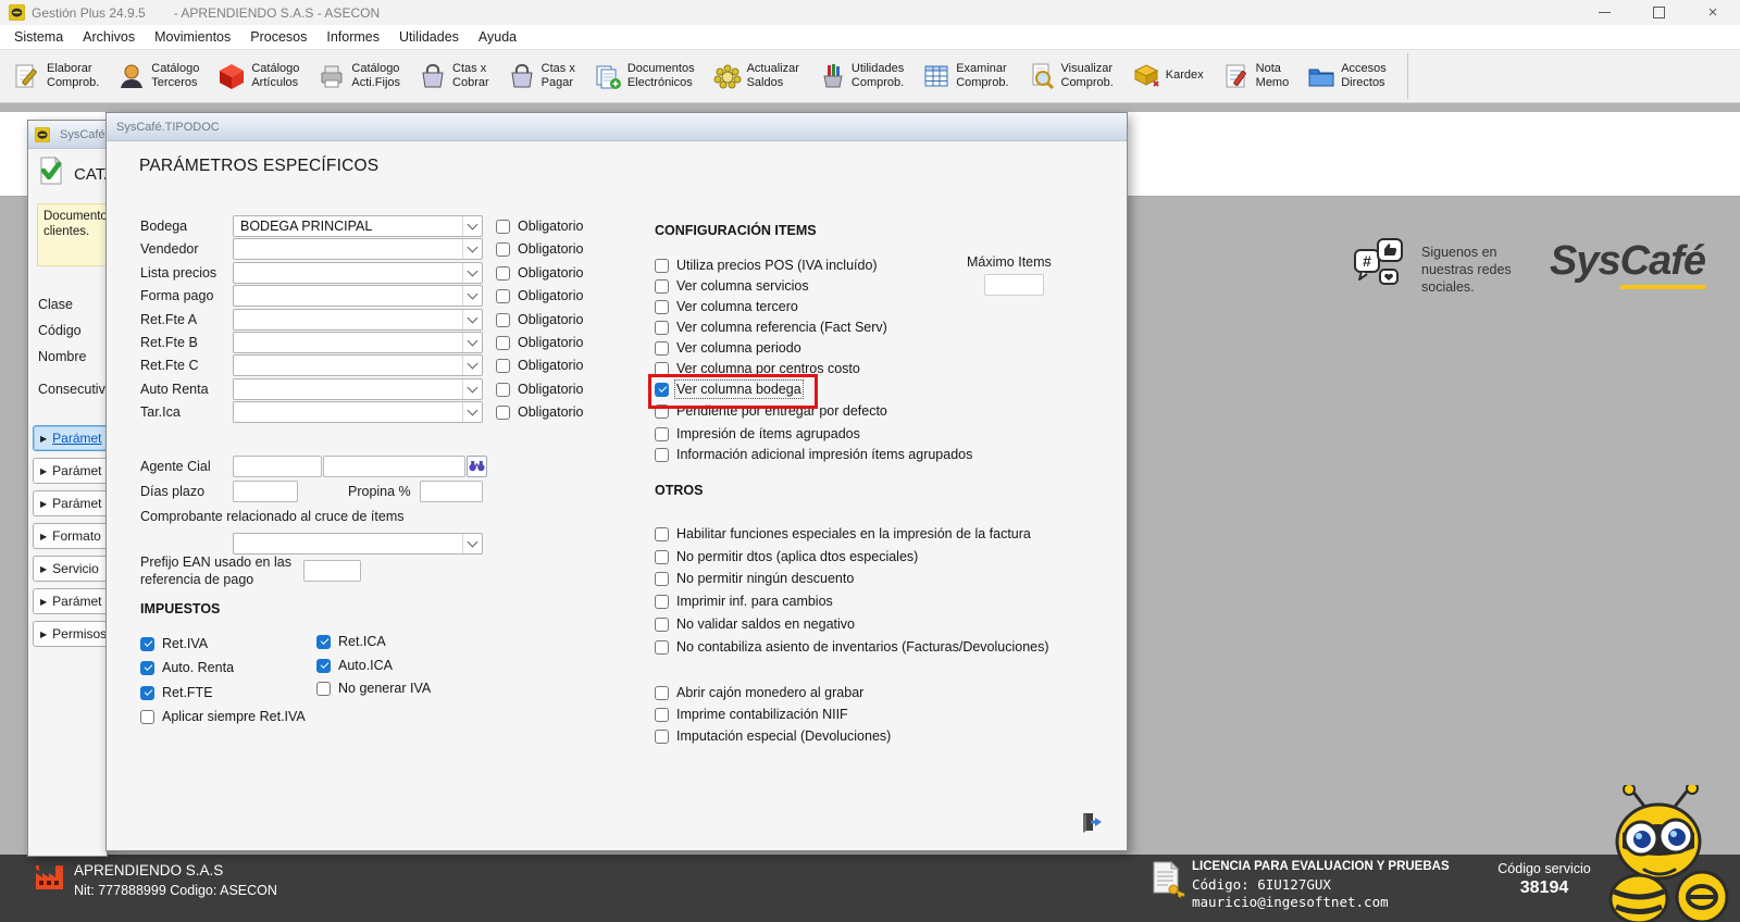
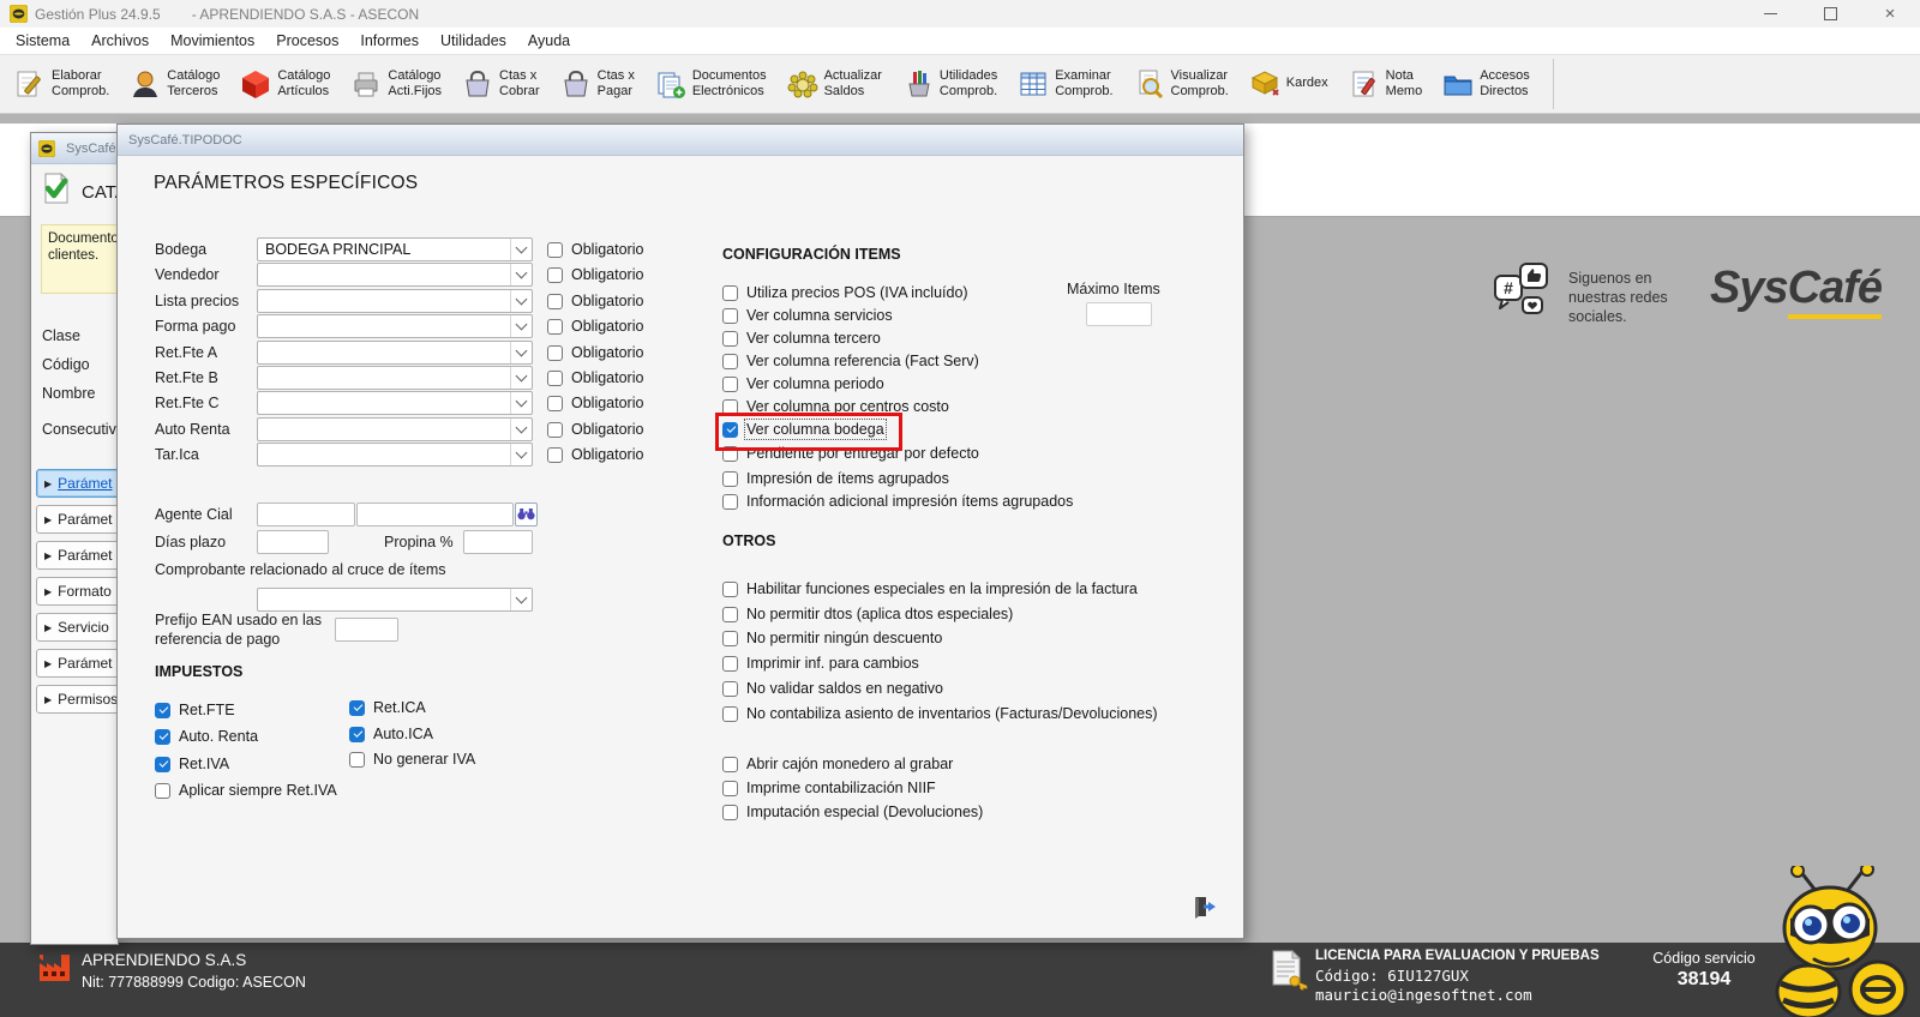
  Gestión Plus 24.9.5
  - APRENDIENDO S.A.S - ASECON
  ×
  Sistema
  Archivos
  Movimientos
  Procesos
  Informes
  Utilidades
  Ayuda
  Elaborar
  Comprob.
  Catálogo
  Terceros
  Catálogo
  Artículos
  Catálogo
  Acti.Fijos
  Ctas x
  Cobrar
  Ctas x
  Pagar
  Documentos
  Electrónicos
  Actualizar
  Saldos
  Utilidades
  Comprob.
  Examinar
  Comprob.
  Visualizar
  Comprob.
  Kardex
  Nota
  Memo
  Accesos
  Directos
  #
  Siguenos en
  nuestras redes
  sociales.
  SysCafé
  Documento
  clientes.
  Clase
  Código
  Nombre
  Consecutiv
  ▶
  Parámet
  ▶
  Parámet
  ▶
  Parámet
  ▶
  Formato
  ▶
  Servicio
  ▶
  Parámet
  ▶
  Permisos
  SysCafé.TIPODOC
  PARÁMETROS ESPECÍFICOS
  Bodega
  BODEGA PRINCIPAL
  Obligatorio
  Vendedor
  Obligatorio
  Lista precios
  Obligatorio
  Forma pago
  Obligatorio
  Ret.Fte A
  Obligatorio
  Ret.Fte B
  Obligatorio
  Ret.Fte C
  Obligatorio
  Auto Renta
  Obligatorio
  Tar.Ica
  Obligatorio
  Agente Cial
  Días plazo
  Propina %
  Comprobante relacionado al cruce de ítems
  Prefijo EAN usado en las
  referencia de pago
  IMPUESTOS
- Ret.IVA
+ Ret.FTE
  Auto. Renta
- Ret.FTE
+ Ret.IVA
  Aplicar siempre Ret.IVA
  Ret.ICA
  Auto.ICA
  No generar IVA
  CONFIGURACIÓN ITEMS
  Máximo Items
  Utiliza precios POS (IVA incluído)
  Ver columna servicios
  Ver columna tercero
  Ver columna referencia (Fact Serv)
  Ver columna periodo
  Ver columna por centros costo
  Ver columna bodega
  Pendiente por entregar por defecto
  Impresión de ítems agrupados
  Información adicional impresión ítems agrupados
  OTROS
  Habilitar funciones especiales en la impresión de la factura
  No permitir dtos (aplica dtos especiales)
  No permitir ningún descuento
  Imprimir inf. para cambios
  No validar saldos en negativo
  No contabiliza asiento de inventarios (Facturas/Devoluciones)
  Abrir cajón monedero al grabar
  Imprime contabilización NIIF
  Imputación especial (Devoluciones)
  APRENDIENDO S.A.S
  Nit: 777888999 Codigo: ASECON
  LICENCIA PARA EVALUACION Y PRUEBAS
  Código: 6IU127GUX
  mauricio@ingesoftnet.com
  Código servicio
  38194
